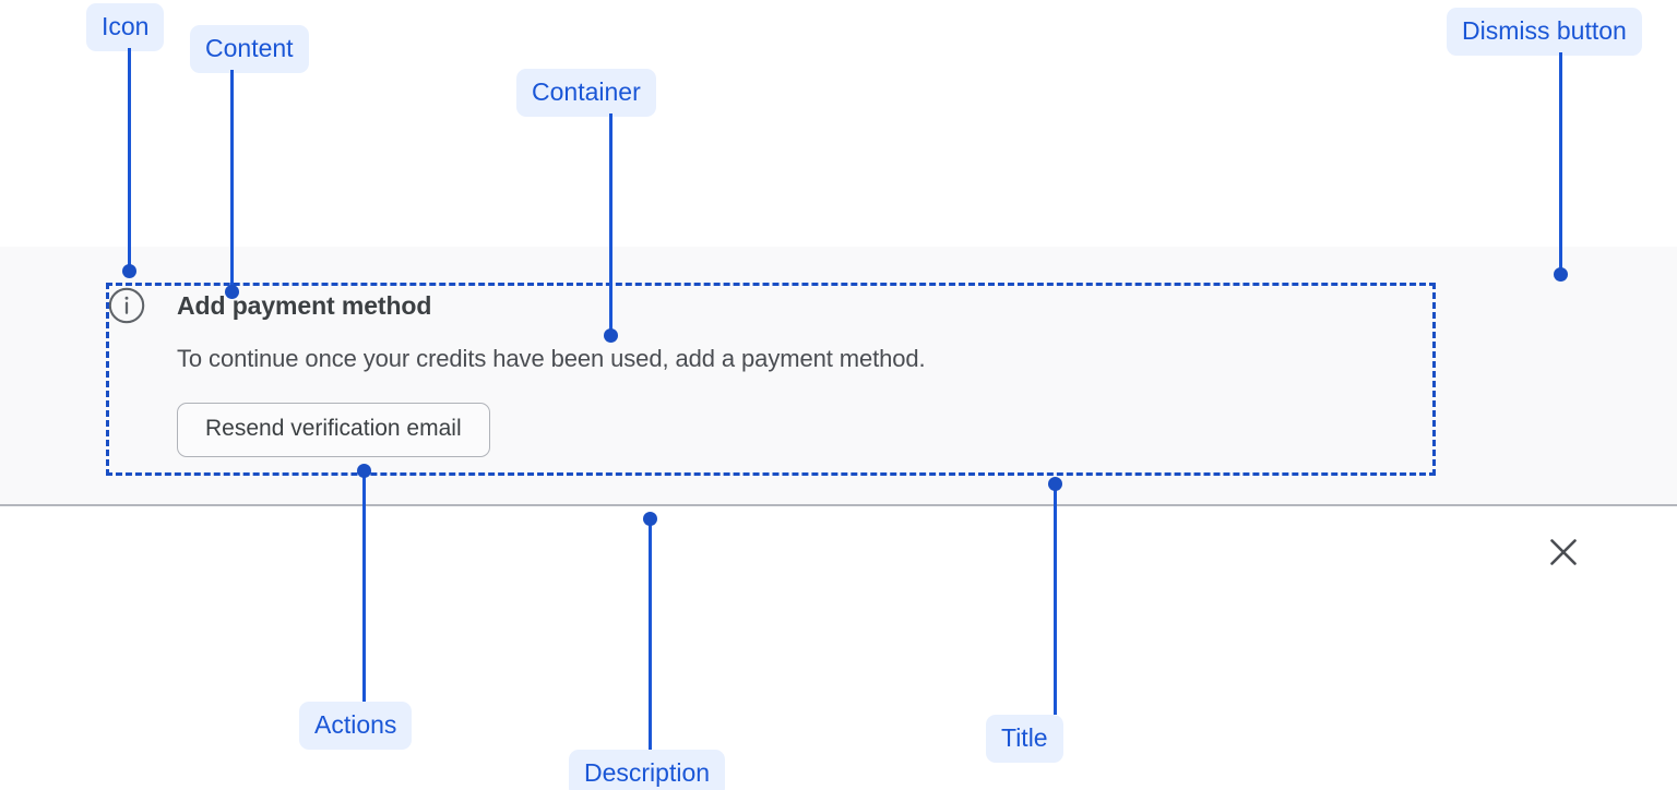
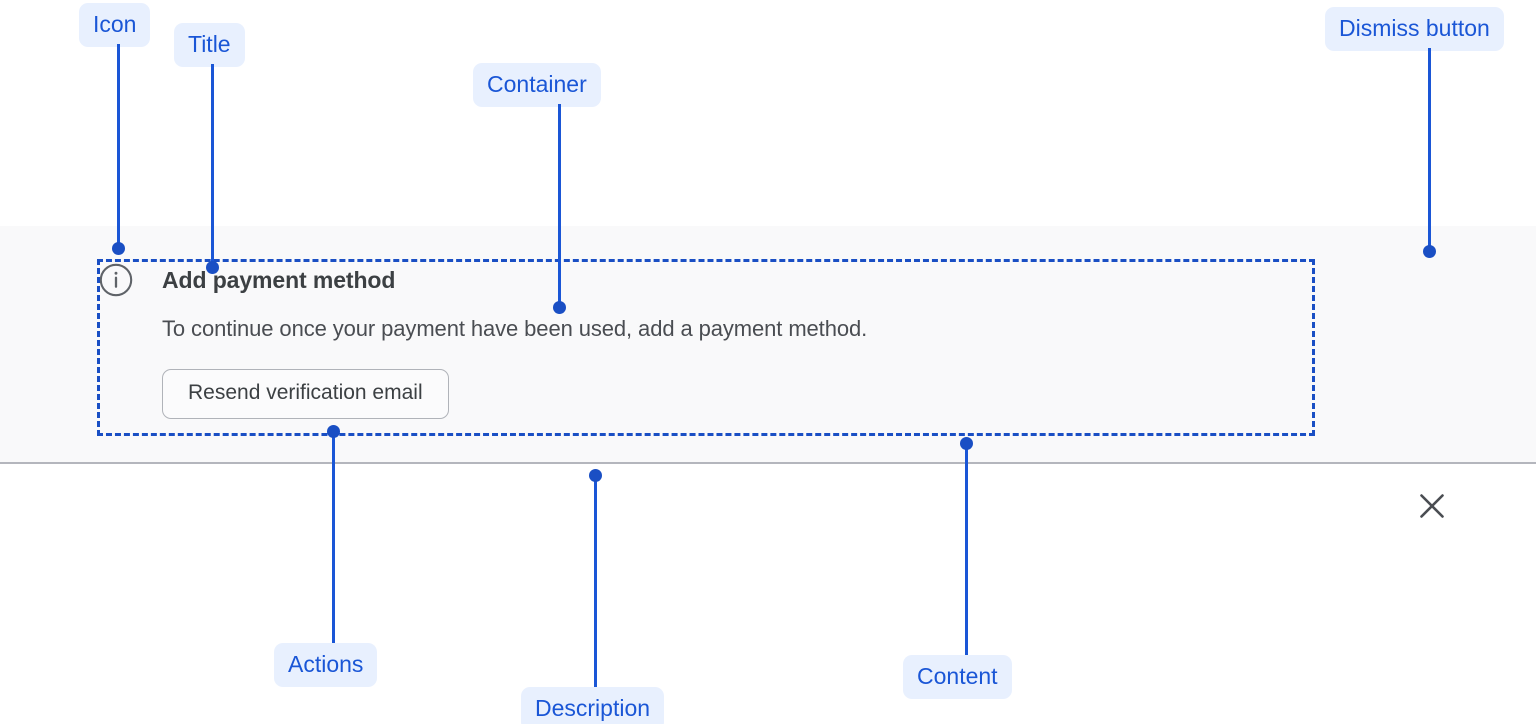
  Add payment method
- To continue once your credits have been used, add a payment method.
+ To continue once your payment have been used, add a payment method.
  Resend verification email
  Icon
- Content
+ Title
  Container
  Dismiss button
  Actions
  Description
- Title
+ Content
